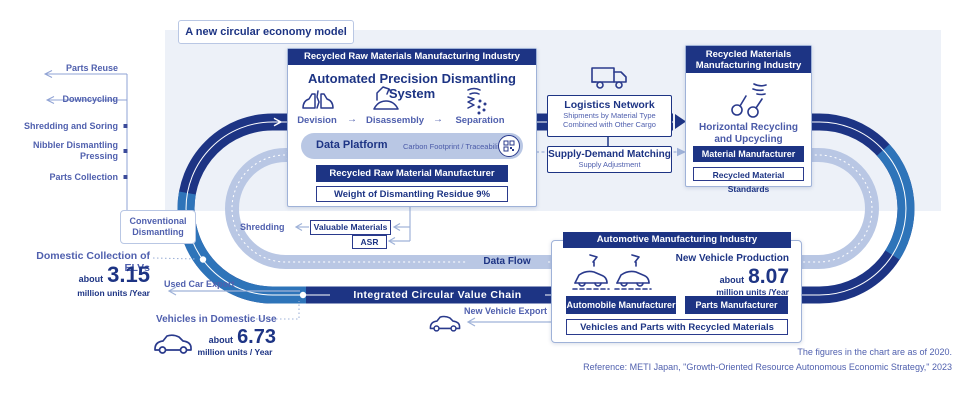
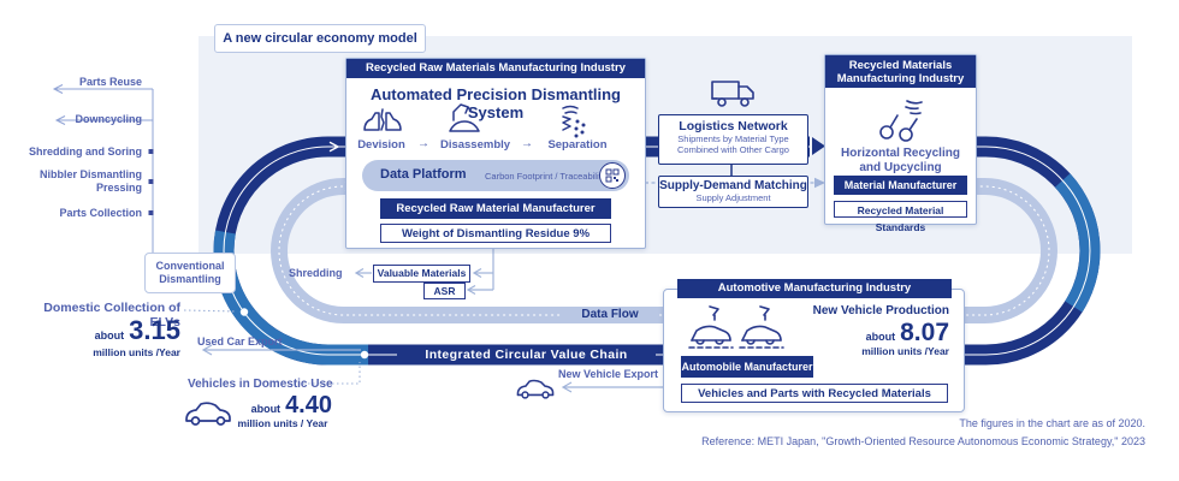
  A new circular economy model
  Parts Reuse
  Downcycling
  Shredding and Soring
  Nibbler Dismantling
  Pressing
  Parts Collection
  Conventional
  Dismantling
  Domestic Collection of ELVs
  about
  3.15
  million units /Year
  Used Car Export
  New Vehicle Export
  Vehicles in Domestic Use
  about
- 6.73
+ 4.40
  million units / Year
  Shredding
  Valuable Materials
  ASR
  Recycled Raw Materials Manufacturing Industry
  Automated Precision Dismantling System
  Devision
  →
  Disassembly
  →
  Separation
  Data Platform
  Carbon Footprint / Traceabili
  Recycled Raw Material Manufacturer
  Weight of Dismantling Residue 9%
  Logistics Network
  Shipments by Material Type
  Combined with Other Cargo
  Supply-Demand Matching
  Supply Adjustment
  Recycled Materials
  Manufacturing Industry
  Horizontal Recycling
  and Upcycling
  Material Manufacturer
  Recycled Material Standards
  Data Flow
  Integrated Circular Value Chain
  Automotive Manufacturing Industry
  New Vehicle Production
  about
  8.07
  million units /Year
  Automobile Manufacturer
- Parts Manufacturer
  Vehicles and Parts with Recycled Materials
  The figures in the chart are as of 2020.
  Reference: METI Japan, "Growth-Oriented Resource Autonomous Economic Strategy," 2023
